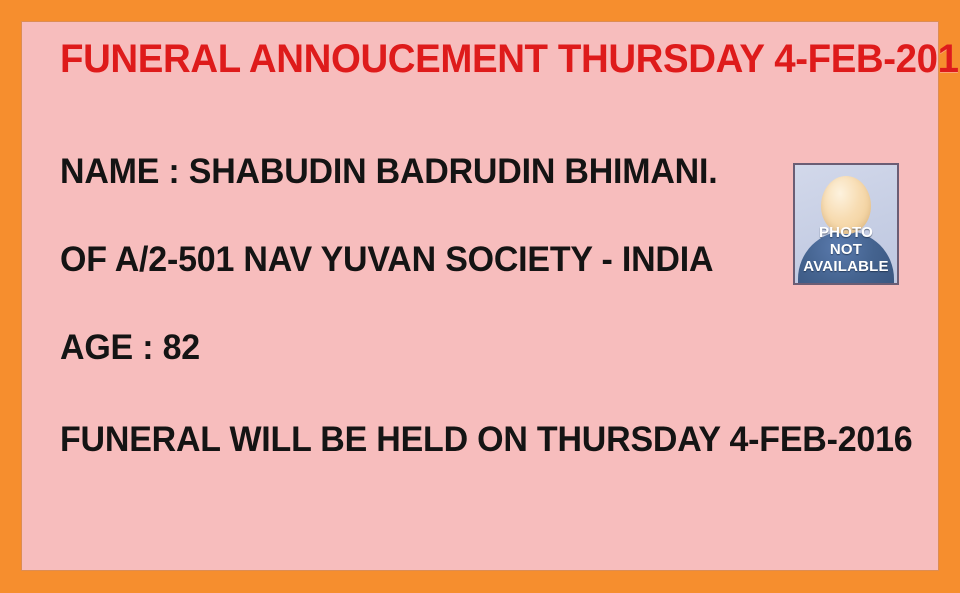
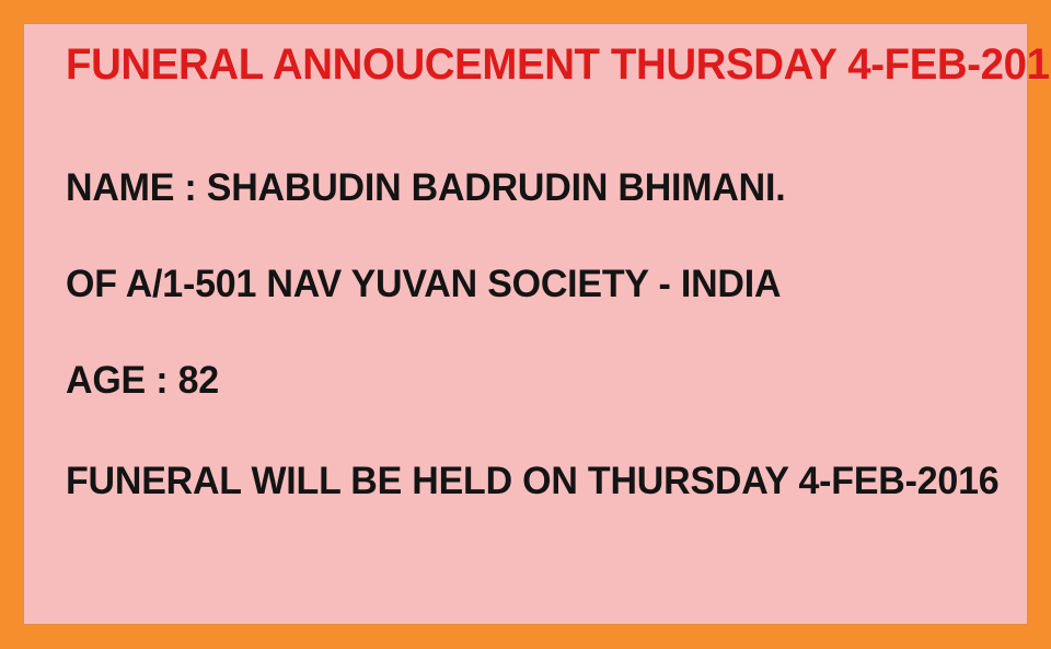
  FUNERAL ANNOUCEMENT THURSDAY 4-FEB-201
  NAME : SHABUDIN BADRUDIN BHIMANI.
- OF A/2-501 NAV YUVAN SOCIETY - INDIA
+ OF A/1-501 NAV YUVAN SOCIETY - INDIA
  AGE : 82
  FUNERAL WILL BE HELD ON THURSDAY 4-FEB-2016
- PHOTO
- NOT
- AVAILABLE
